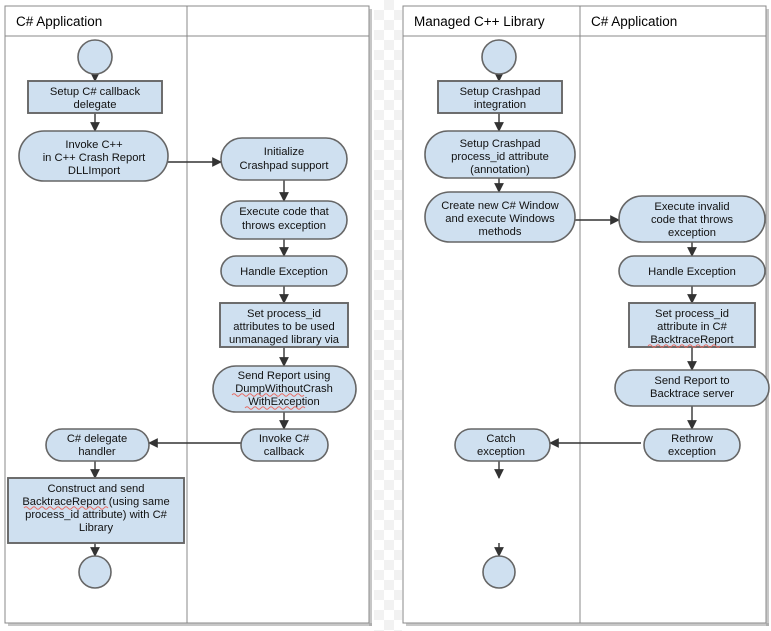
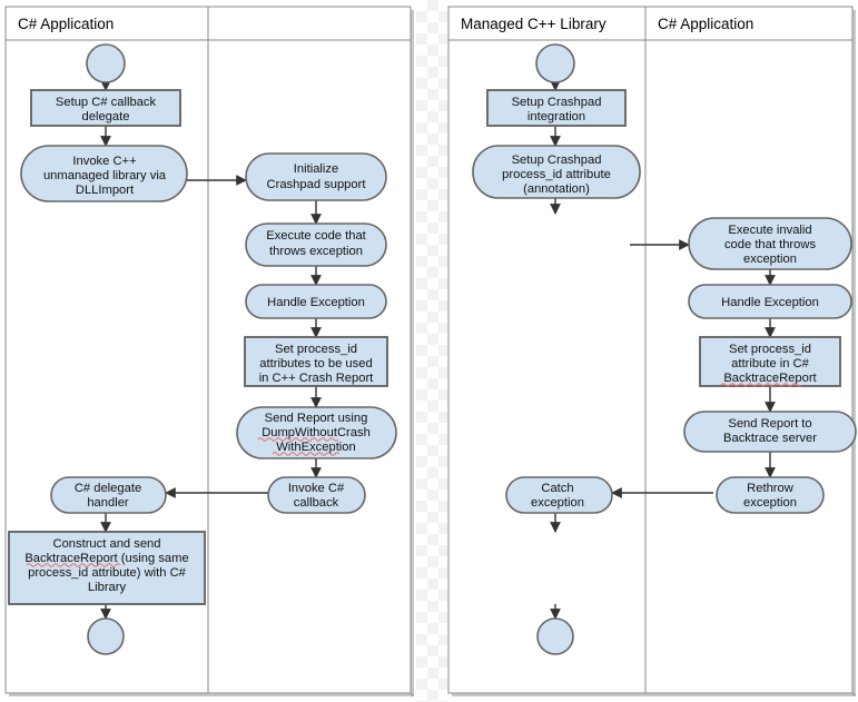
  C# Application
  Setup C# callback
  delegate
  Invoke C++
- in C++ Crash Report
+ unmanaged library via
  DLLImport
  Initialize
  Crashpad support
  Execute code that
  throws exception
  Handle Exception
  Set process_id
  attributes to be used
- unmanaged library via
+ in C++ Crash Report
  Send Report using
  DumpWithoutCrash
  WithException
  Invoke C#
  callback
  C# delegate
  handler
  Construct and send
  BacktraceReport (using same
  process_id attribute) with C#
  Library
  Managed C++ Library
  C# Application
  Setup Crashpad
  integration
  Setup Crashpad
  process_id attribute
  (annotation)
- Create new C# Window
- and execute Windows
- methods
  Execute invalid
  code that throws
  exception
  Handle Exception
  Set process_id
  attribute in C#
  BacktraceReport
  Send Report to
  Backtrace server
  Rethrow
  exception
  Catch
  exception
